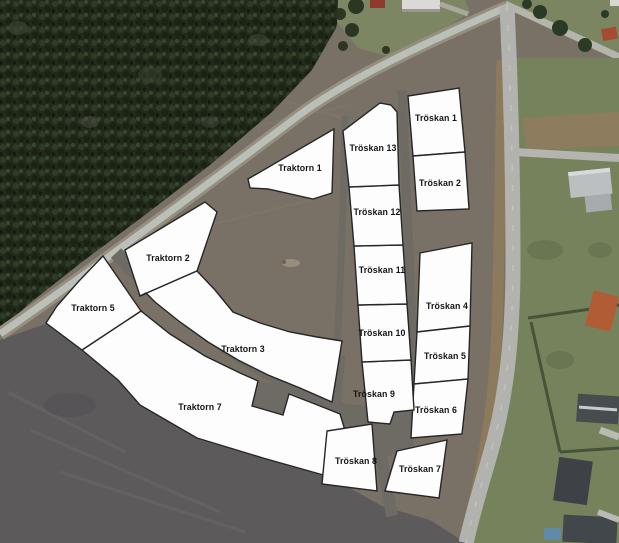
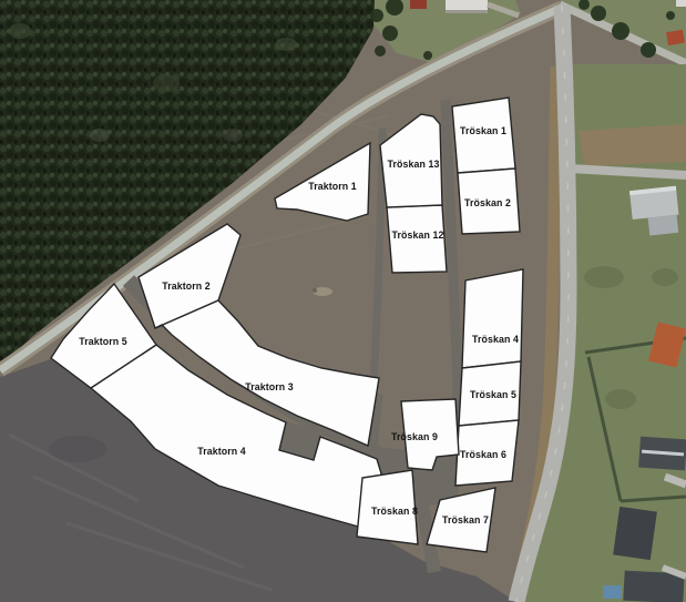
  Traktorn 1
  Traktorn 2
  Traktorn 3
- Traktorn 7
+ Traktorn 4
  Traktorn 5
  Tröskan 1
  Tröskan 2
  Tröskan 4
  Tröskan 5
  Tröskan 6
  Tröskan 7
  Tröskan 8
  Tröskan 9
- Tröskan 10
- Tröskan 11
  Tröskan 12
  Tröskan 13
